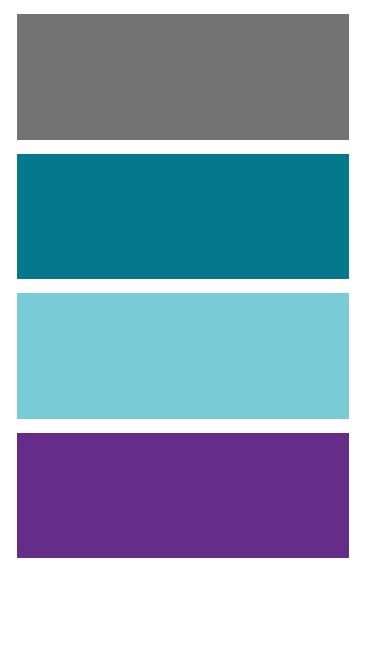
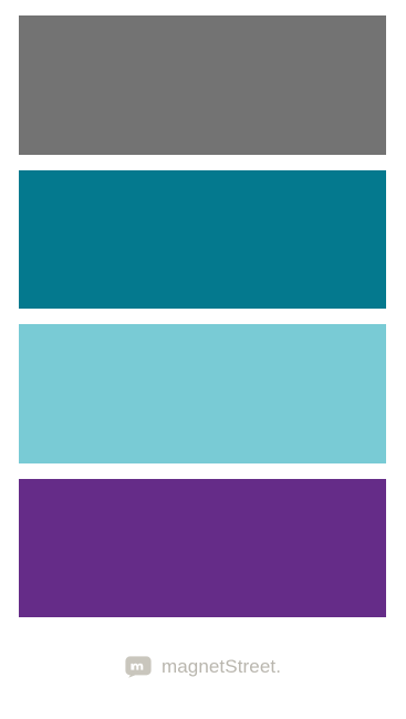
+ magnetStreet.
